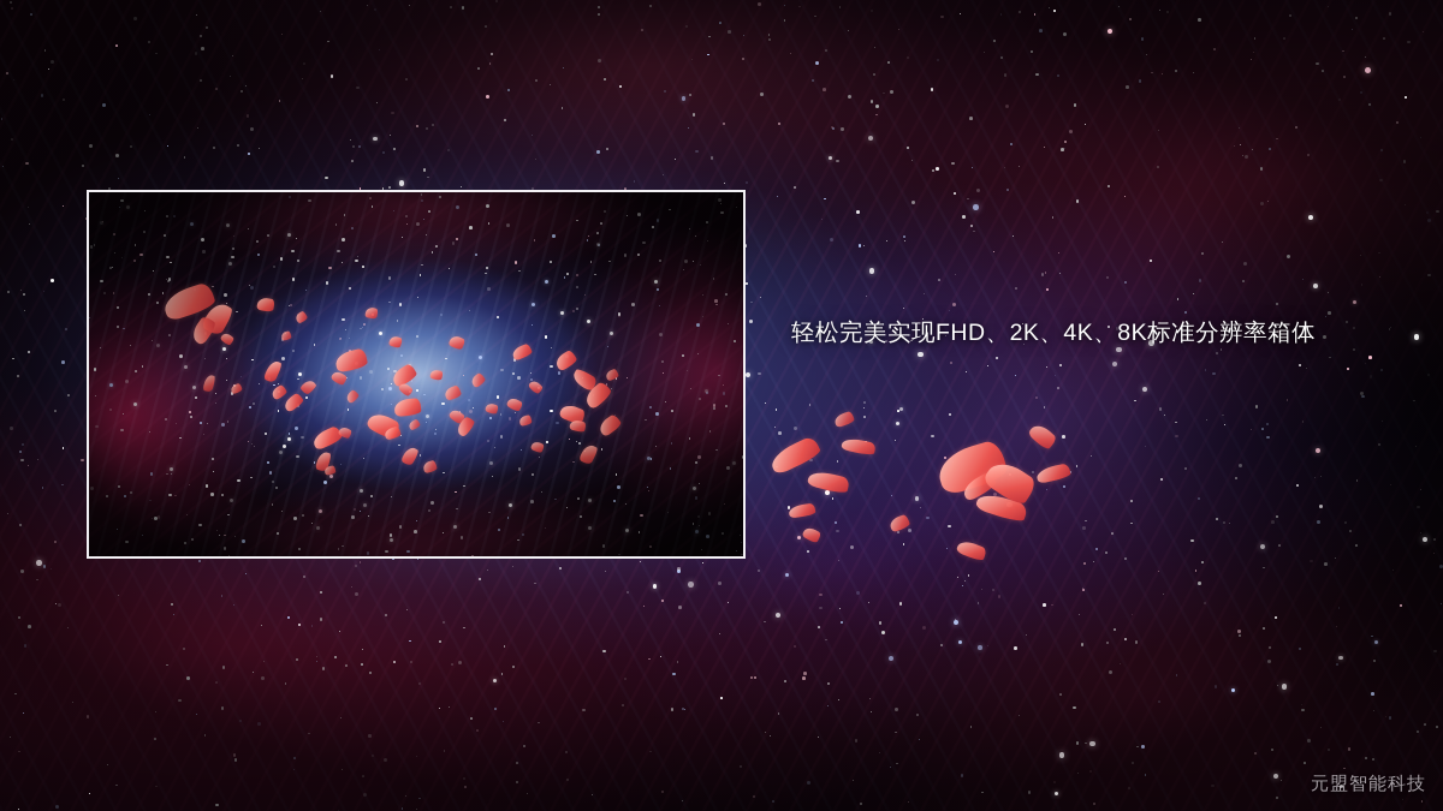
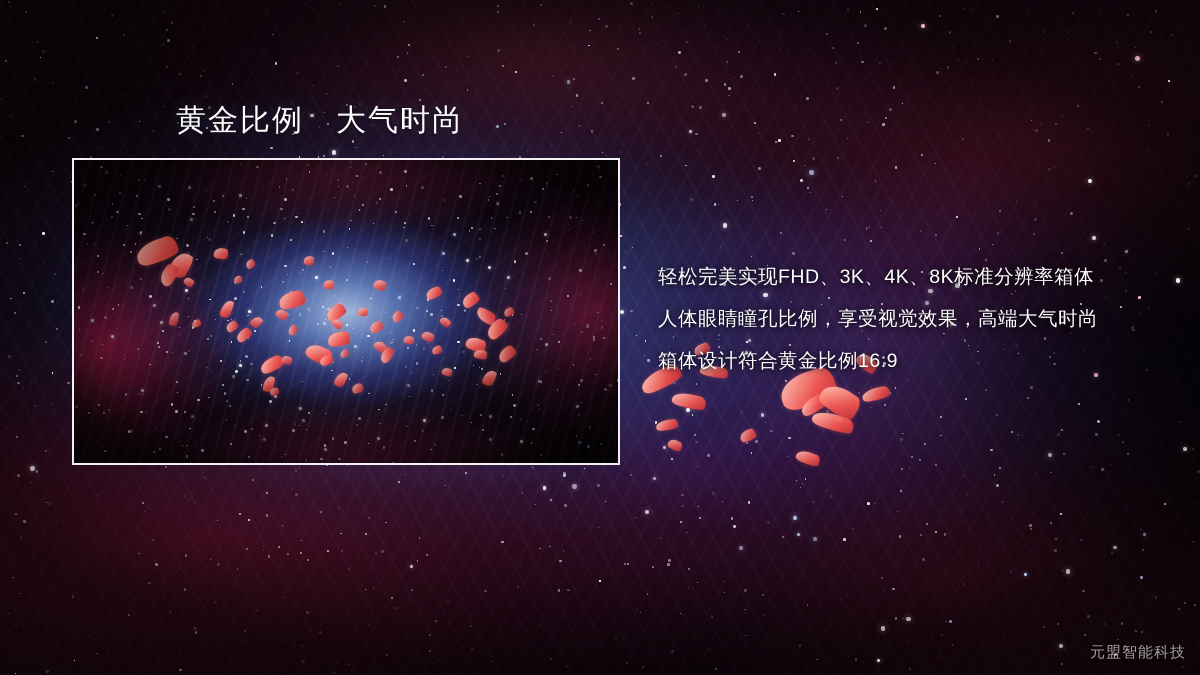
+ 黄金比例 大气时尚
- 轻松完美实现FHD、2K、4K、8K标准分辨率箱体
+ 轻松完美实现FHD、3K、4K、8K标准分辨率箱体
+ 人体眼睛瞳孔比例，享受视觉效果，高端大气时尚
+ 箱体设计符合黄金比例16:9
  元盟智能科技
